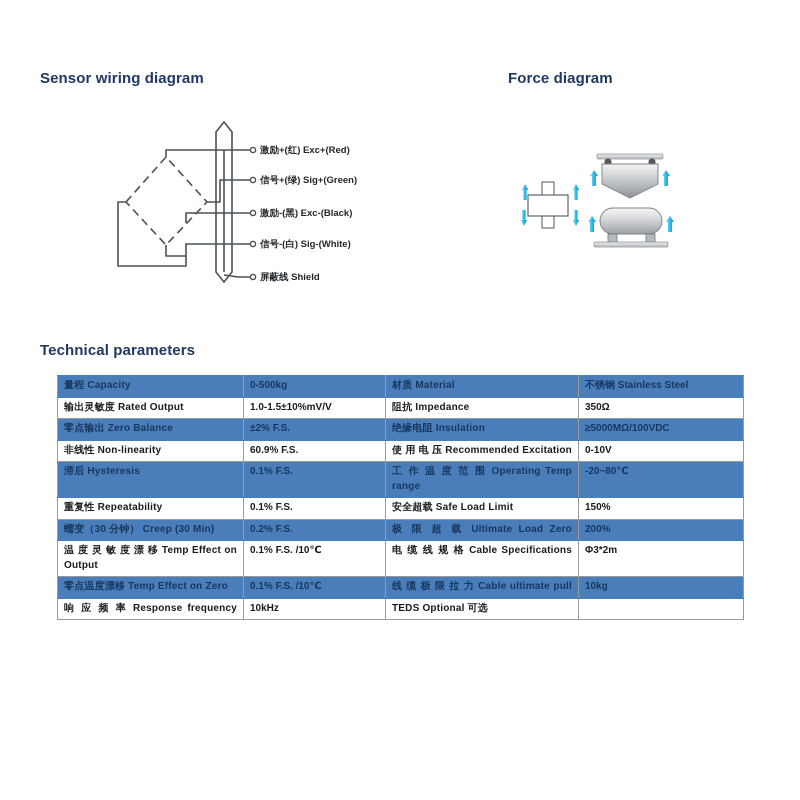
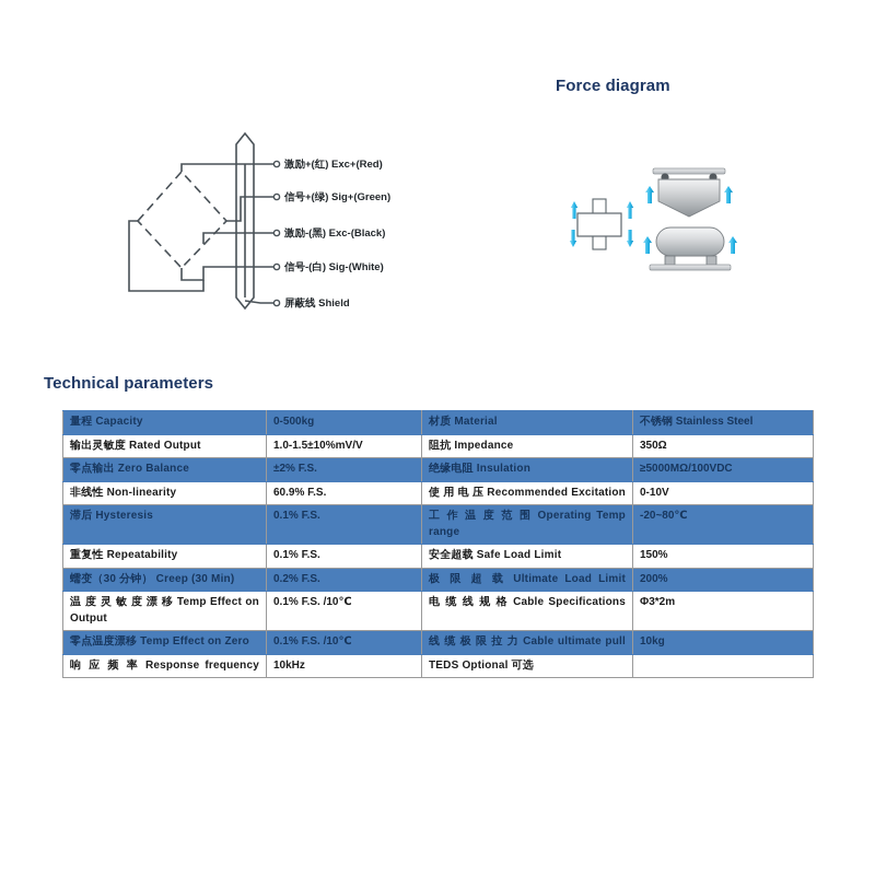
- Sensor wiring diagram
  激励+(红) Exc+(Red)
  信号+(绿) Sig+(Green)
  激励-(黑) Exc-(Black)
  信号-(白) Sig-(White)
  屏蔽线 Shield
  Force diagram
  Technical parameters
  量程 Capacity	0-500kg	材质 Material	不锈钢 Stainless Steel
  输出灵敏度 Rated Output	1.0-1.5±10%mV/V	阻抗 Impedance	350Ω
  零点输出 Zero Balance	±2% F.S.	绝缘电阻 Insulation	≥5000MΩ/100VDC
  非线性 Non-linearity	60.9% F.S.	使 用 电 压 Recommended Excitation	0-10V
  滞后 Hysteresis	0.1% F.S.	工 作 温 度 范 围 Operating Temp range	-20~80℃
  重复性 Repeatability	0.1% F.S.	安全超载 Safe Load Limit	150%
- 蠕变（30 分钟） Creep (30 Min)	0.2% F.S.	极 限 超 载 Ultimate Load Zero	200%
+ 蠕变（30 分钟） Creep (30 Min)	0.2% F.S.	极 限 超 载 Ultimate Load Limit	200%
  温 度 灵 敏 度 漂 移 Temp Effect on Output	0.1% F.S. /10℃	电 缆 线 规 格 Cable Specifications	Φ3*2m
  零点温度漂移 Temp Effect on Zero	0.1% F.S. /10℃	线 缆 极 限 拉 力 Cable ultimate pull	10kg
  响 应 频 率 Response frequency	10kHz	TEDS Optional 可选
